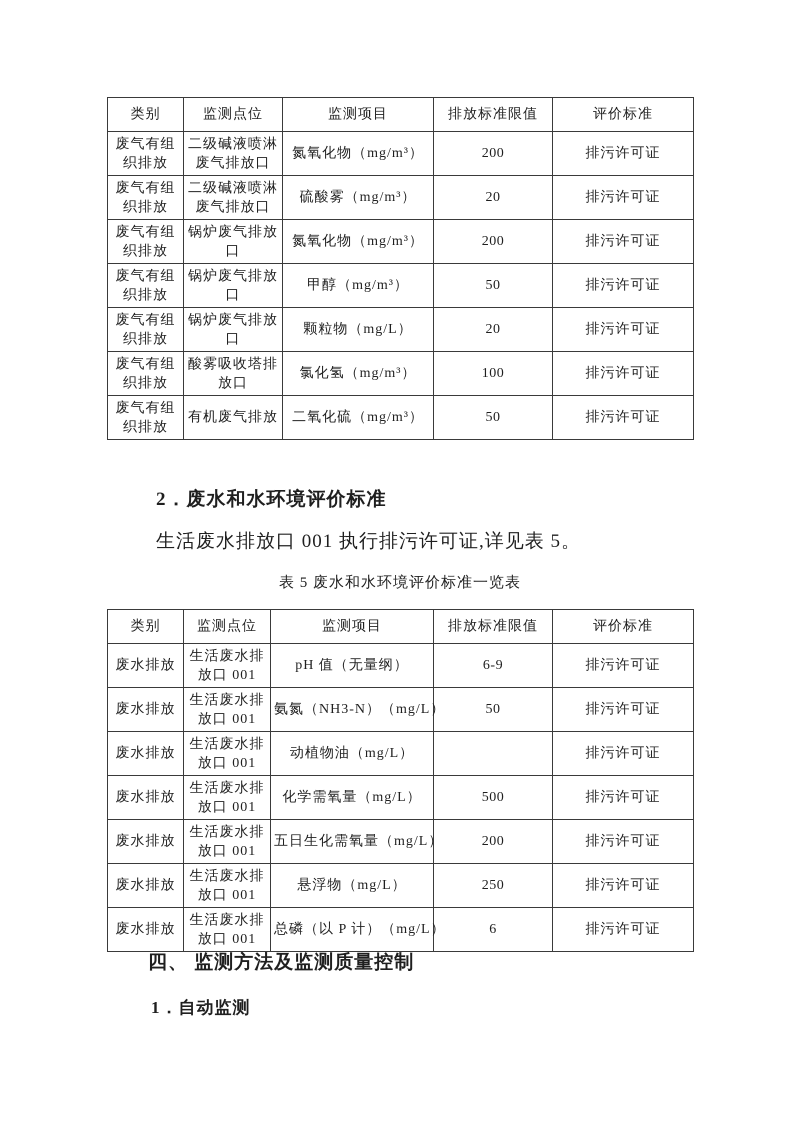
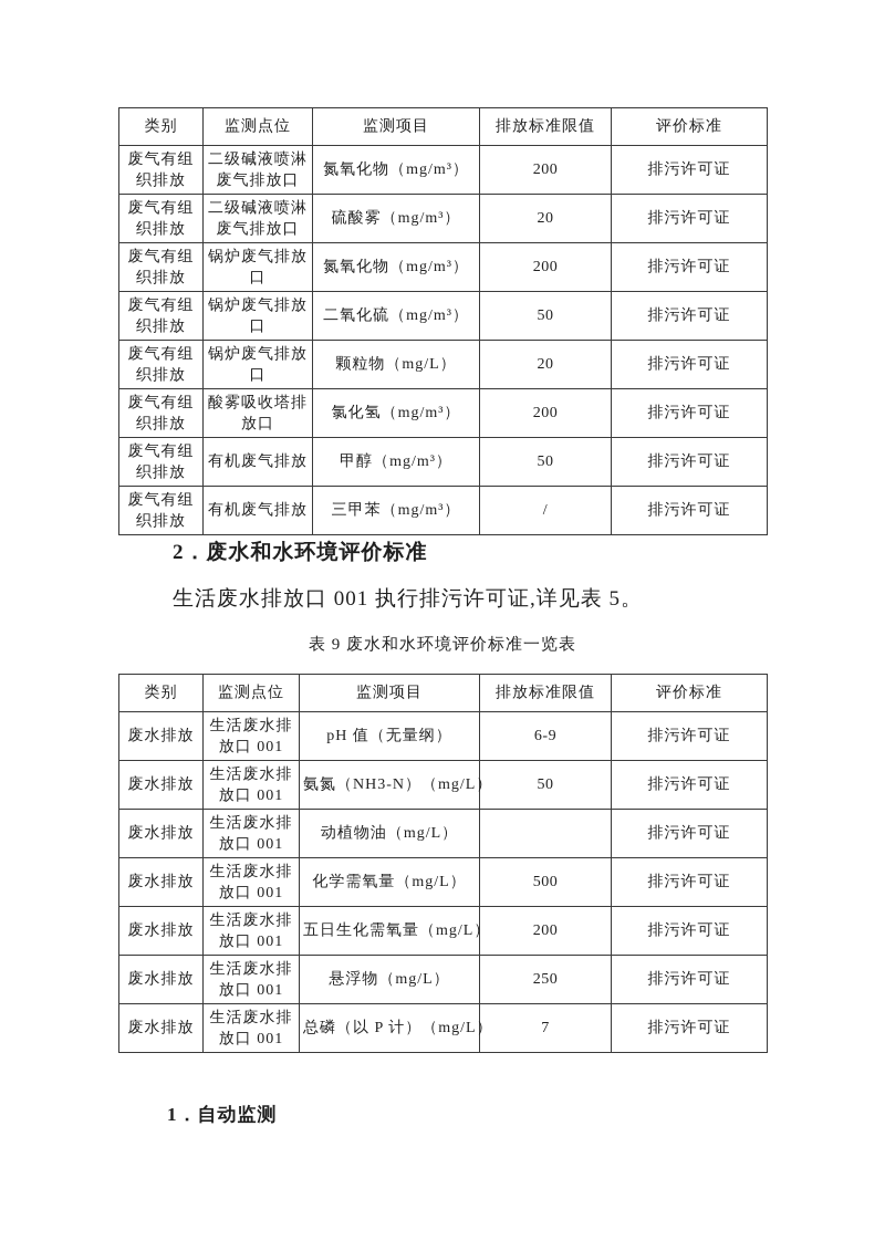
  类别	监测点位	监测项目	排放标准限值	评价标准
  废气有组织排放	二级碱液喷淋废气排放口	氮氧化物（mg/m³）	200	排污许可证
  废气有组织排放	二级碱液喷淋废气排放口	硫酸雾（mg/m³）	20	排污许可证
  废气有组织排放	锅炉废气排放口	氮氧化物（mg/m³）	200	排污许可证
- 废气有组织排放	锅炉废气排放口	甲醇（mg/m³）	50	排污许可证
+ 废气有组织排放	锅炉废气排放口	二氧化硫（mg/m³）	50	排污许可证
  废气有组织排放	锅炉废气排放口	颗粒物（mg/L）	20	排污许可证
- 废气有组织排放	酸雾吸收塔排放口	氯化氢（mg/m³）	100	排污许可证
+ 废气有组织排放	酸雾吸收塔排放口	氯化氢（mg/m³）	200	排污许可证
- 废气有组织排放	有机废气排放	二氧化硫（mg/m³）	50	排污许可证
+ 废气有组织排放	有机废气排放	甲醇（mg/m³）	50	排污许可证
+ 废气有组织排放	有机废气排放	三甲苯（mg/m³）	/	排污许可证
  2．废水和水环境评价标准
  生活废水排放口 001 执行排污许可证,详见表 5。
- 表 5 废水和水环境评价标准一览表
+ 表 9 废水和水环境评价标准一览表
  类别	监测点位	监测项目	排放标准限值	评价标准
  废水排放	生活废水排放口 001	pH 值（无量纲）	6-9	排污许可证
  废水排放	生活废水排放口 001	氨氮（NH3-N）（mg/L）	50	排污许可证
  废水排放	生活废水排放口 001	动植物油（mg/L）		排污许可证
  废水排放	生活废水排放口 001	化学需氧量（mg/L）	500	排污许可证
  废水排放	生活废水排放口 001	五日生化需氧量（mg/L）	200	排污许可证
  废水排放	生活废水排放口 001	悬浮物（mg/L）	250	排污许可证
- 废水排放	生活废水排放口 001	总磷（以 P 计）（mg/L）	6	排污许可证
+ 废水排放	生活废水排放口 001	总磷（以 P 计）（mg/L）	7	排污许可证
- 四、 监测方法及监测质量控制
  1．自动监测
